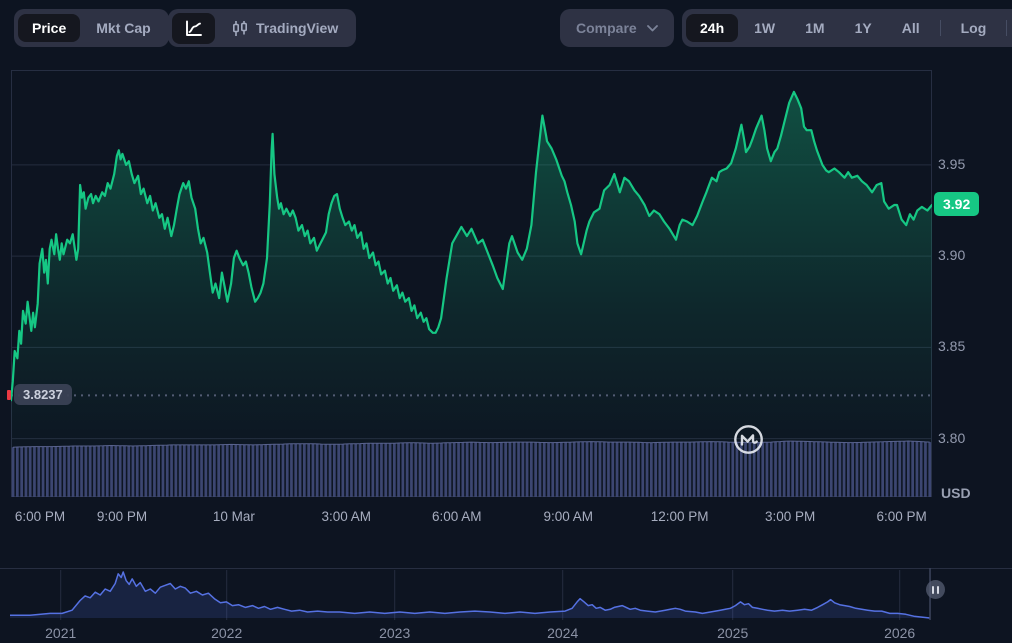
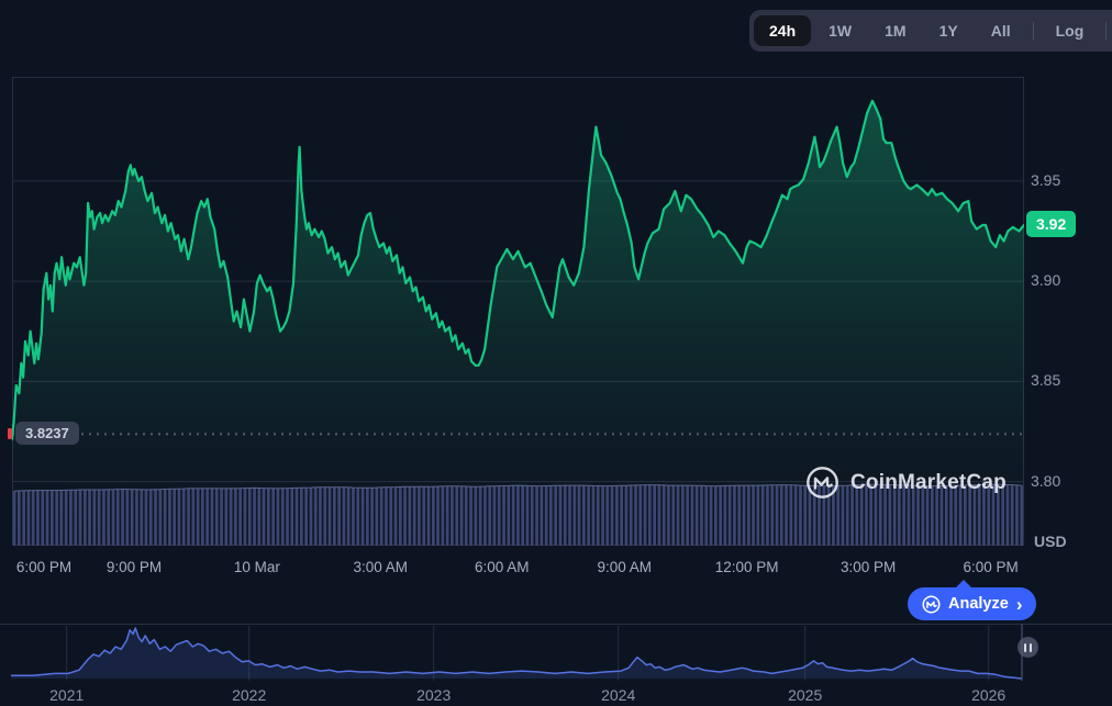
- Price
- Mkt Cap
- TradingView
- Compare
  24h
  1W
  1M
  1Y
  All
  Log
  3.95
  3.90
  3.85
  3.80
  USD
  3.92
  3.8237
+ CoinMarketCap
  6:00 PM
  9:00 PM
  10 Mar
  3:00 AM
  6:00 AM
  9:00 AM
  12:00 PM
  3:00 PM
  6:00 PM
+ Analyze
+ ›
  2021
  2022
  2023
  2024
  2025
  2026
